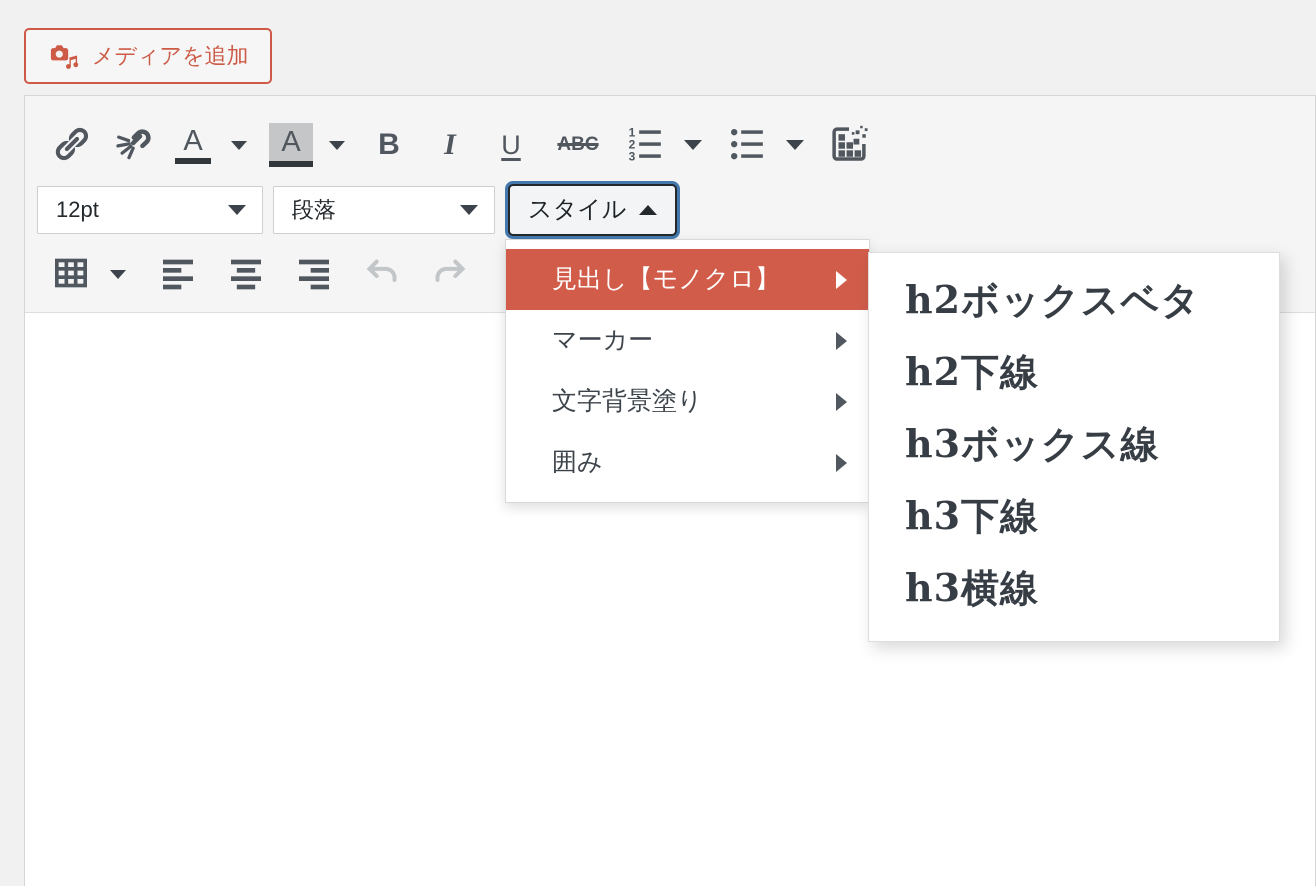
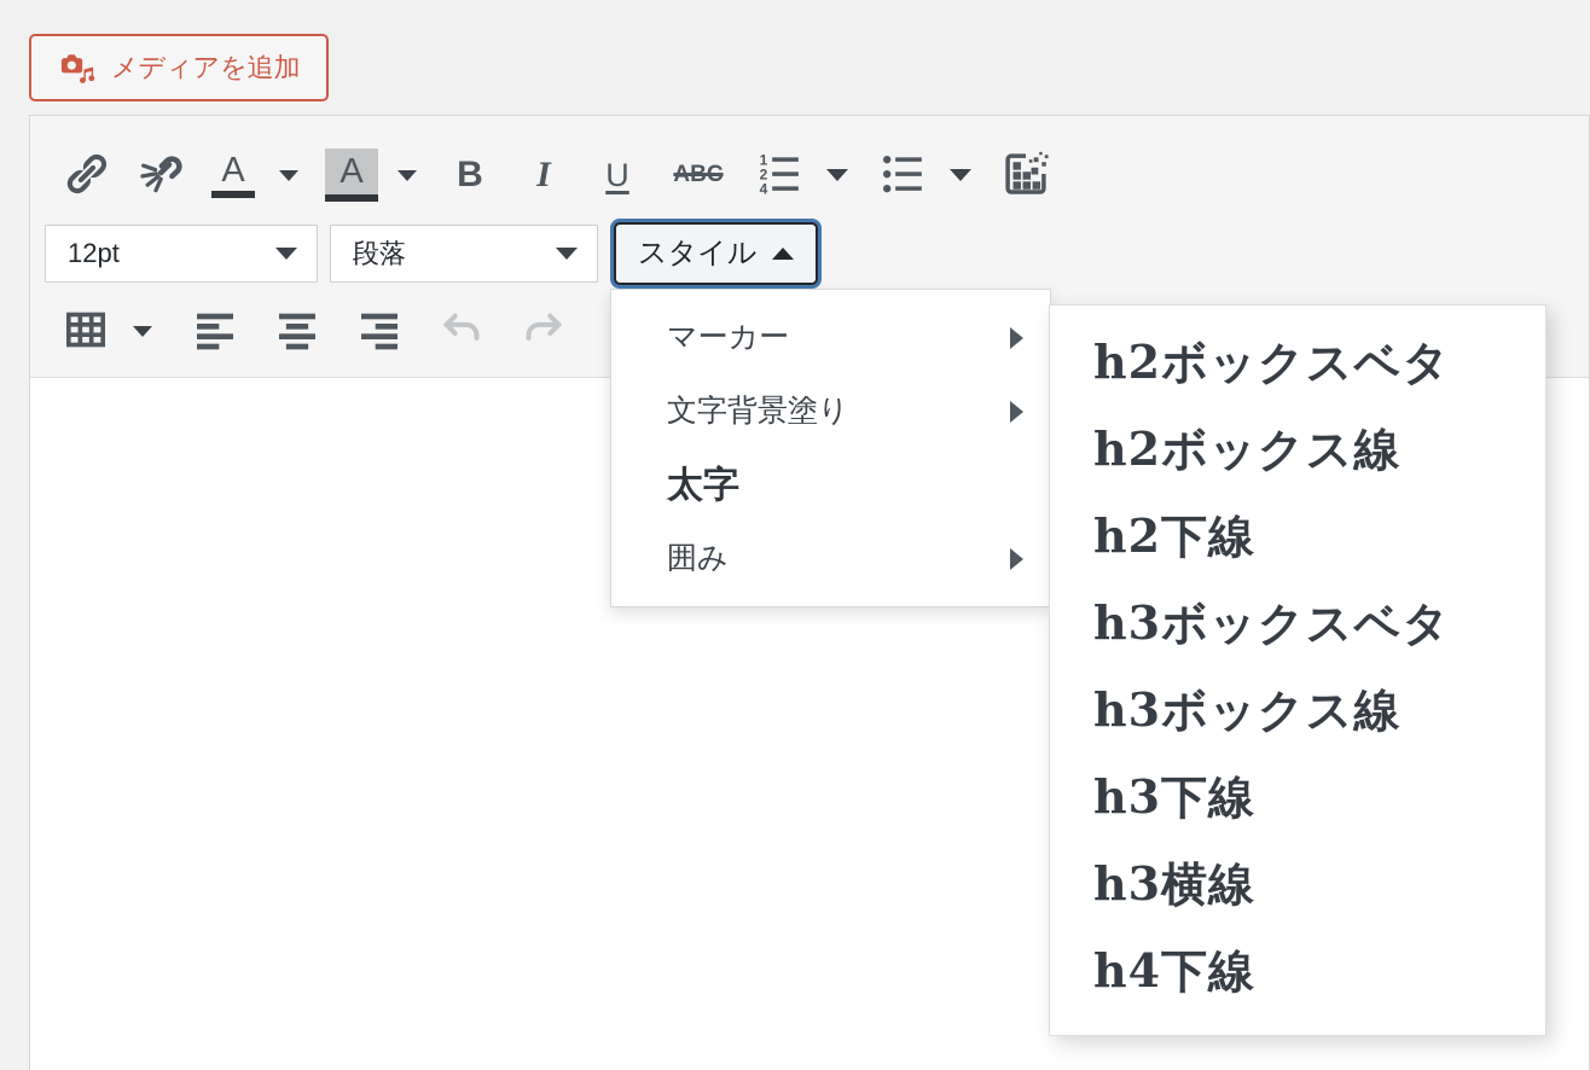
  メディアを追加
  A
  A
  B
  I
  U
  ABC
  1
  2
- 3
+ 4
  12pt
  段落
  スタイル
- 見出し【モノクロ】
  マーカー
  文字背景塗り
+ 太字
  囲み
  h2ボックスベタ
+ h2ボックス線
  h2下線
+ h3ボックスベタ
  h3ボックス線
  h3下線
  h3横線
+ h4下線
